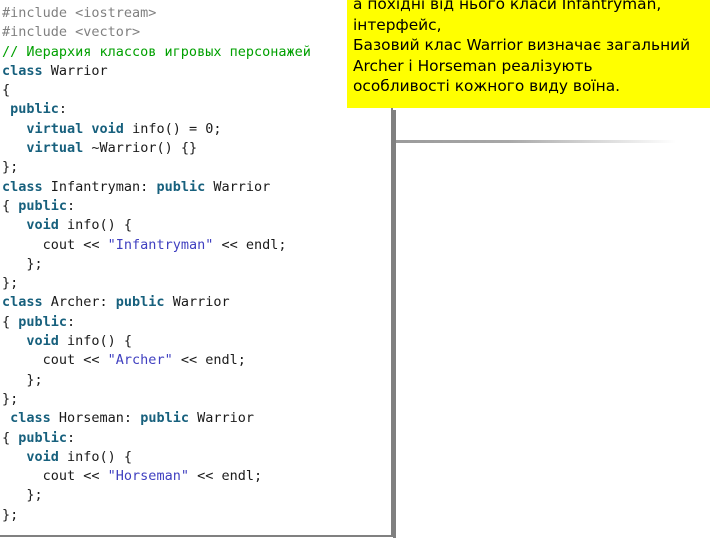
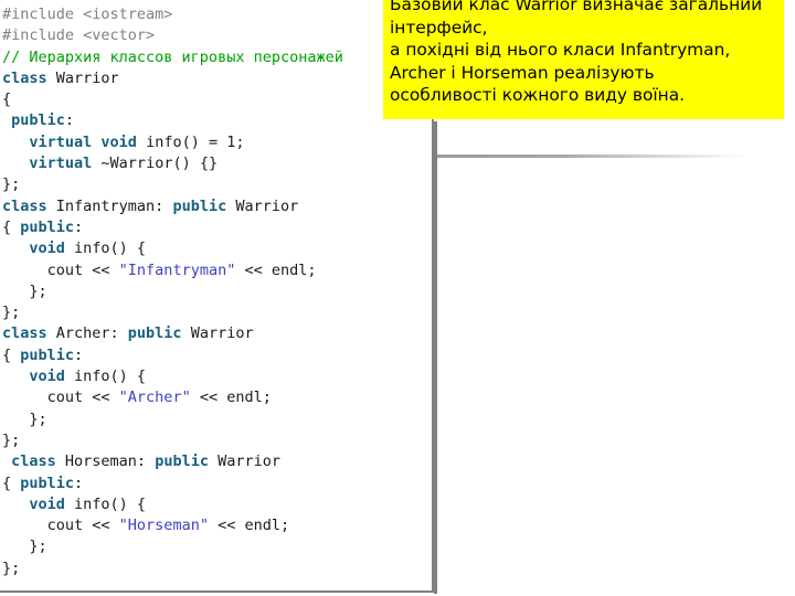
  #include <iostream>
  #include <vector>
  // Иерархия классов игровых персонажей
  class Warrior
  {
  public:
- virtual void info() = 0;
+ virtual void info() = 1;
  virtual ~Warrior() {}
  };
  class Infantryman: public Warrior
  { public:
  void info() {
  cout << "Infantryman" << endl;
  };
  };
  class Archer: public Warrior
  { public:
  void info() {
  cout << "Archer" << endl;
  };
  };
  class Horseman: public Warrior
  { public:
  void info() {
  cout << "Horseman" << endl;
  };
  };
- а похідні від нього класи Infantryman,
+ Базовий клас Warrior визначає загальний
  інтерфейс,
- Базовий клас Warrior визначає загальний
+ а похідні від нього класи Infantryman,
  Archer і Horseman реалізують
  особливості кожного виду воїна.
